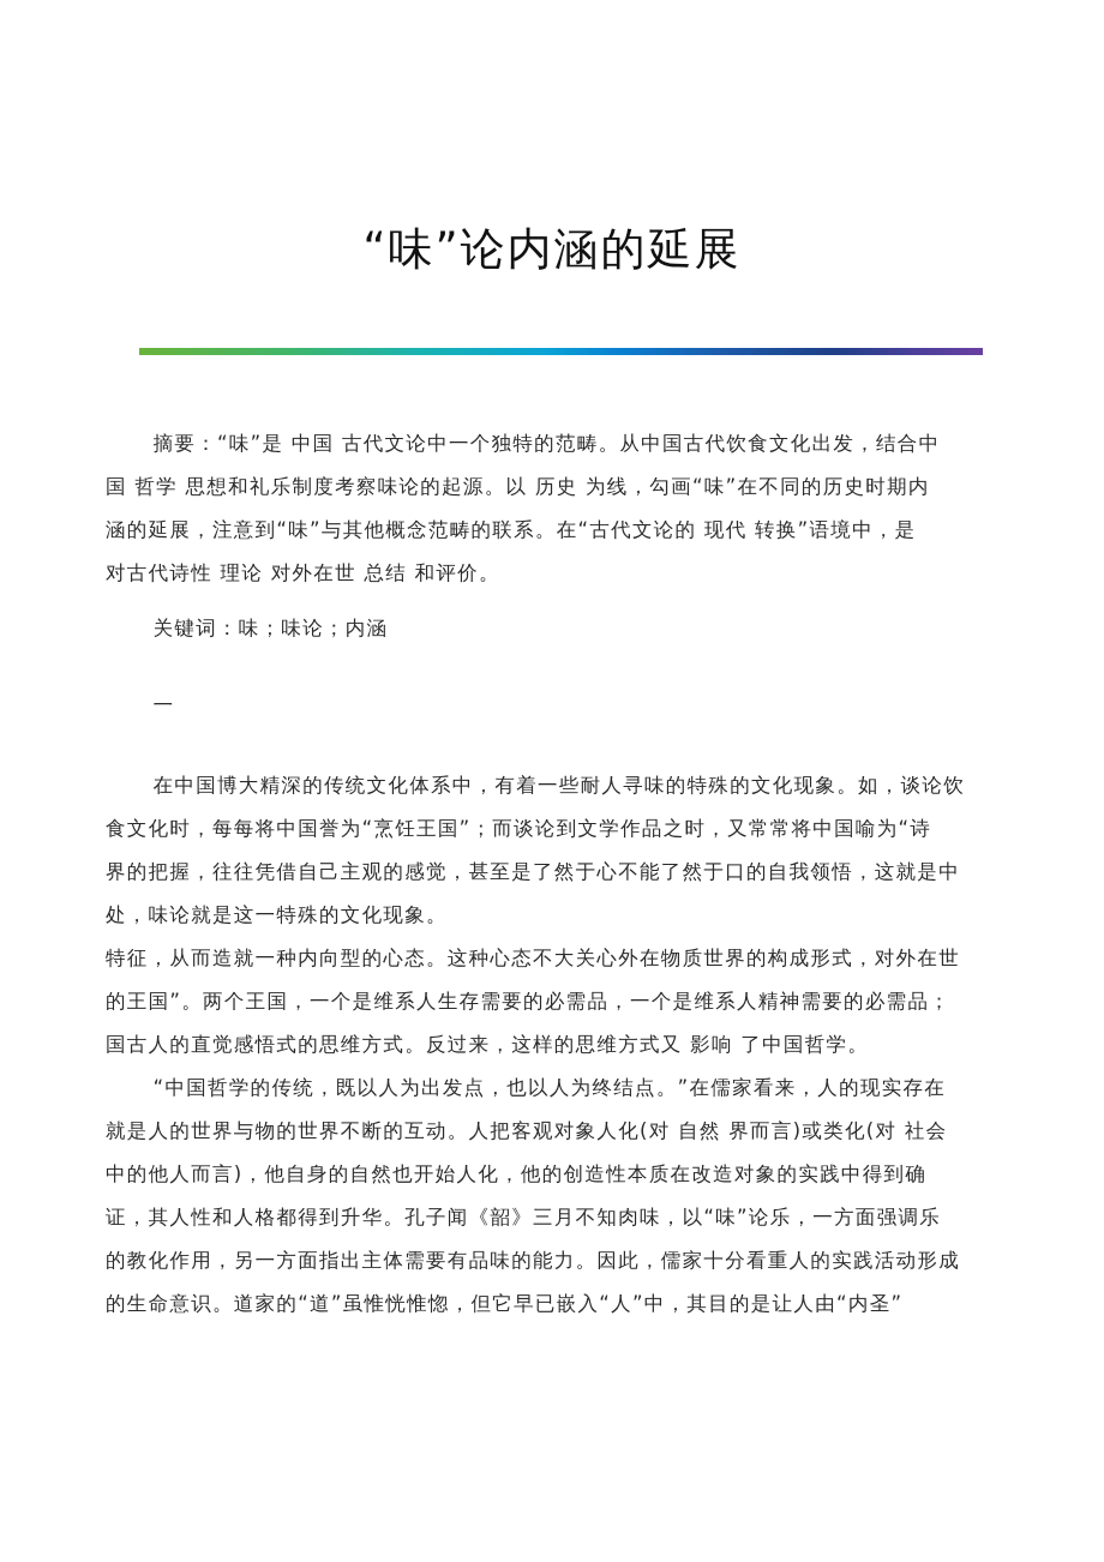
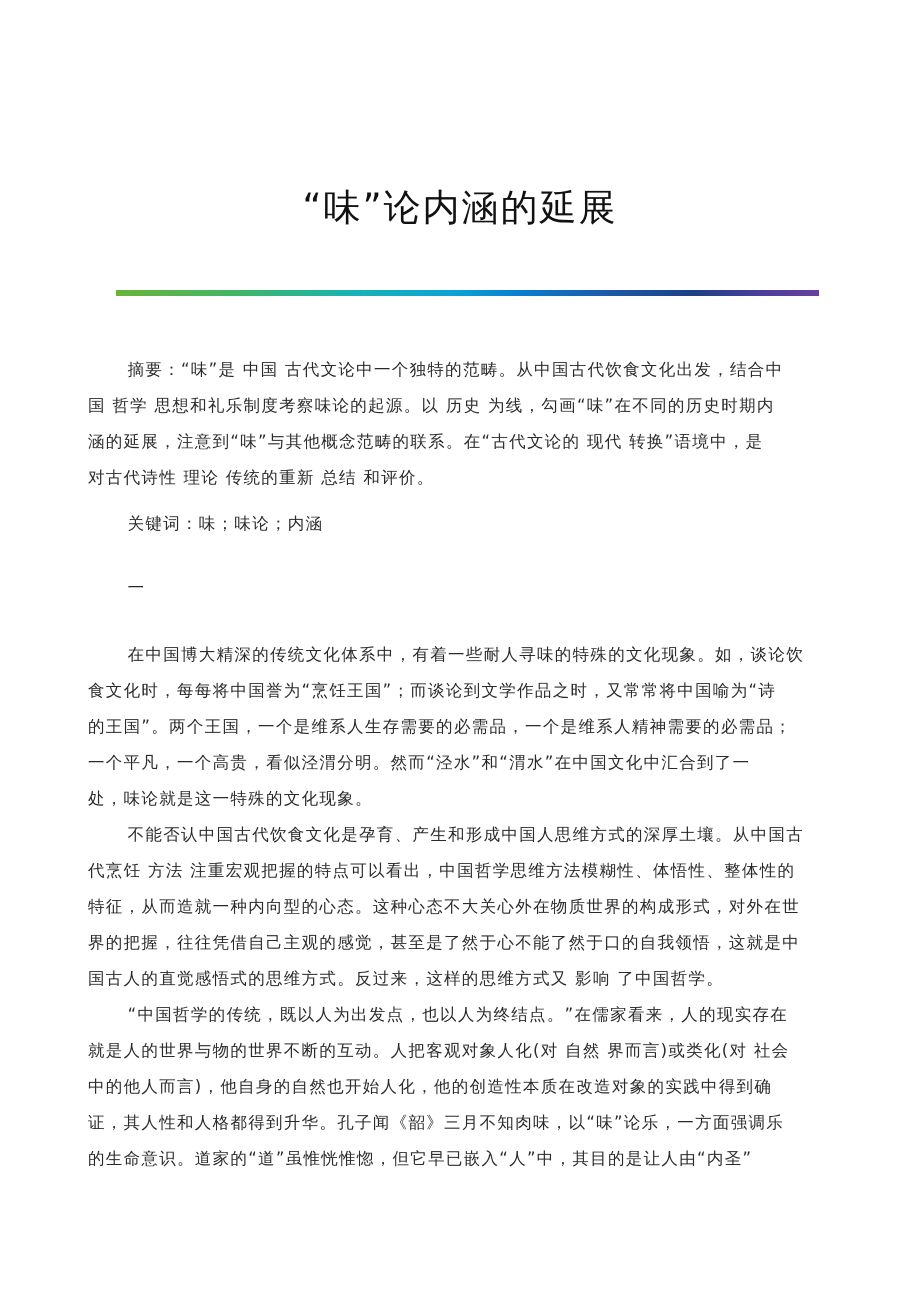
  “味”论内涵的延展
  摘要：“味”是 中国 古代文论中一个独特的范畴。从中国古代饮食文化出发，结合中
  国 哲学 思想和礼乐制度考察味论的起源。以 历史 为线，勾画“味”在不同的历史时期内
  涵的延展，注意到“味”与其他概念范畴的联系。在“古代文论的 现代 转换”语境中，是
- 对古代诗性 理论 对外在世 总结 和评价。
+ 对古代诗性 理论 传统的重新 总结 和评价。
  关键词：味；味论；内涵
  一
  在中国博大精深的传统文化体系中，有着一些耐人寻味的特殊的文化现象。如，谈论饮
  食文化时，每每将中国誉为“烹饪王国”；而谈论到文学作品之时，又常常将中国喻为“诗
- 界的把握，往往凭借自己主观的感觉，甚至是了然于心不能了然于口的自我领悟，这就是中
+ 的王国”。两个王国，一个是维系人生存需要的必需品，一个是维系人精神需要的必需品；
+ 一个平凡，一个高贵，看似泾渭分明。然而“泾水”和“渭水”在中国文化中汇合到了一
  处，味论就是这一特殊的文化现象。
+ 不能否认中国古代饮食文化是孕育、产生和形成中国人思维方式的深厚土壤。从中国古
+ 代烹饪 方法 注重宏观把握的特点可以看出，中国哲学思维方法模糊性、体悟性、整体性的
  特征，从而造就一种内向型的心态。这种心态不大关心外在物质世界的构成形式，对外在世
- 的王国”。两个王国，一个是维系人生存需要的必需品，一个是维系人精神需要的必需品；
+ 界的把握，往往凭借自己主观的感觉，甚至是了然于心不能了然于口的自我领悟，这就是中
  国古人的直觉感悟式的思维方式。反过来，这样的思维方式又 影响 了中国哲学。
  “中国哲学的传统，既以人为出发点，也以人为终结点。”在儒家看来，人的现实存在
  就是人的世界与物的世界不断的互动。人把客观对象人化(对 自然 界而言)或类化(对 社会
  中的他人而言)，他自身的自然也开始人化，他的创造性本质在改造对象的实践中得到确
  证，其人性和人格都得到升华。孔子闻《韶》三月不知肉味，以“味”论乐，一方面强调乐
- 的教化作用，另一方面指出主体需要有品味的能力。因此，儒家十分看重人的实践活动形成
  的生命意识。道家的“道”虽惟恍惟惚，但它早已嵌入“人”中，其目的是让人由“内圣”
